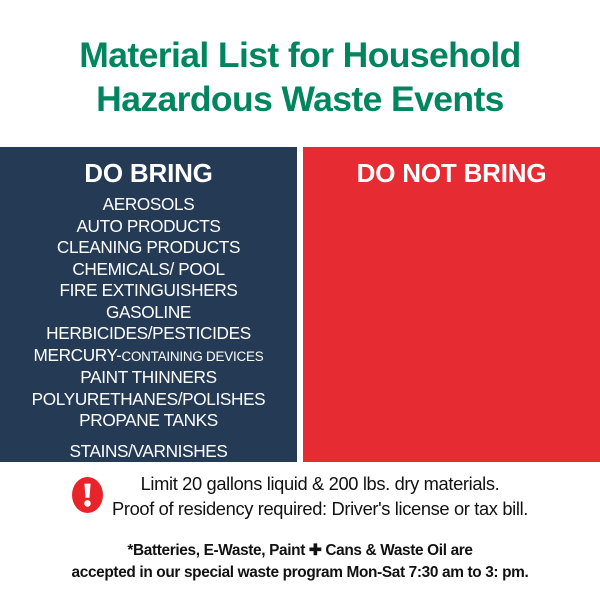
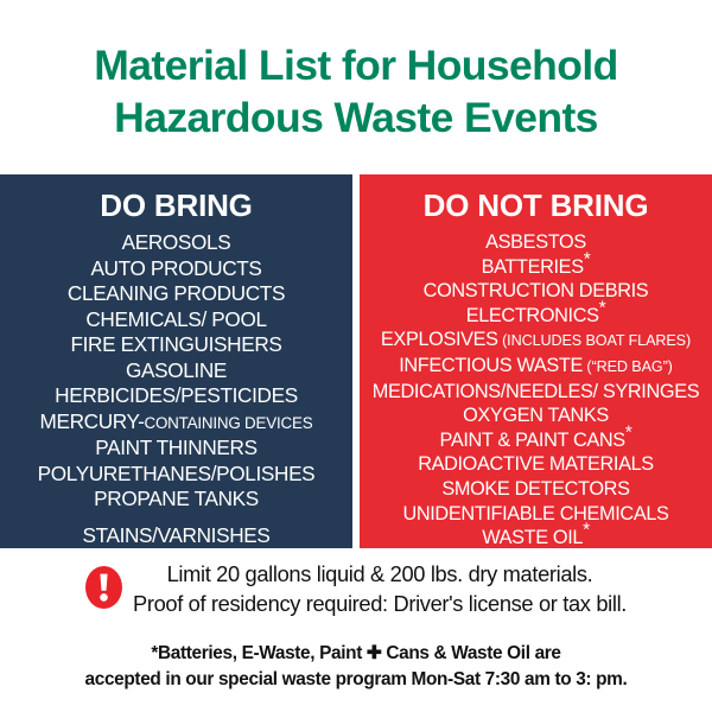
  Material List for Household
  Hazardous Waste Events
  DO BRING
  AEROSOLS
  AUTO PRODUCTS
  CLEANING PRODUCTS
  CHEMICALS/ POOL
  FIRE EXTINGUISHERS
  GASOLINE
  HERBICIDES/PESTICIDES
  MERCURY-CONTAINING DEVICES
  PAINT THINNERS
  POLYURETHANES/POLISHES
  PROPANE TANKS
  STAINS/VARNISHES
  DO NOT BRING
+ ASBESTOS
+ BATTERIES*
+ CONSTRUCTION DEBRIS
+ ELECTRONICS*
+ EXPLOSIVES (INCLUDES BOAT FLARES)
+ INFECTIOUS WASTE (“RED BAG”)
+ MEDICATIONS/NEEDLES/ SYRINGES
+ OXYGEN TANKS
+ PAINT & PAINT CANS*
+ RADIOACTIVE MATERIALS
+ SMOKE DETECTORS
+ UNIDENTIFIABLE CHEMICALS
+ WASTE OIL*
  Limit 20 gallons liquid & 200 lbs. dry materials.
  Proof of residency required: Driver's license or tax bill.
  *Batteries, E-Waste, Paint ✚ Cans & Waste Oil are
  accepted in our special waste program Mon-Sat 7:30 am to 3: pm.
